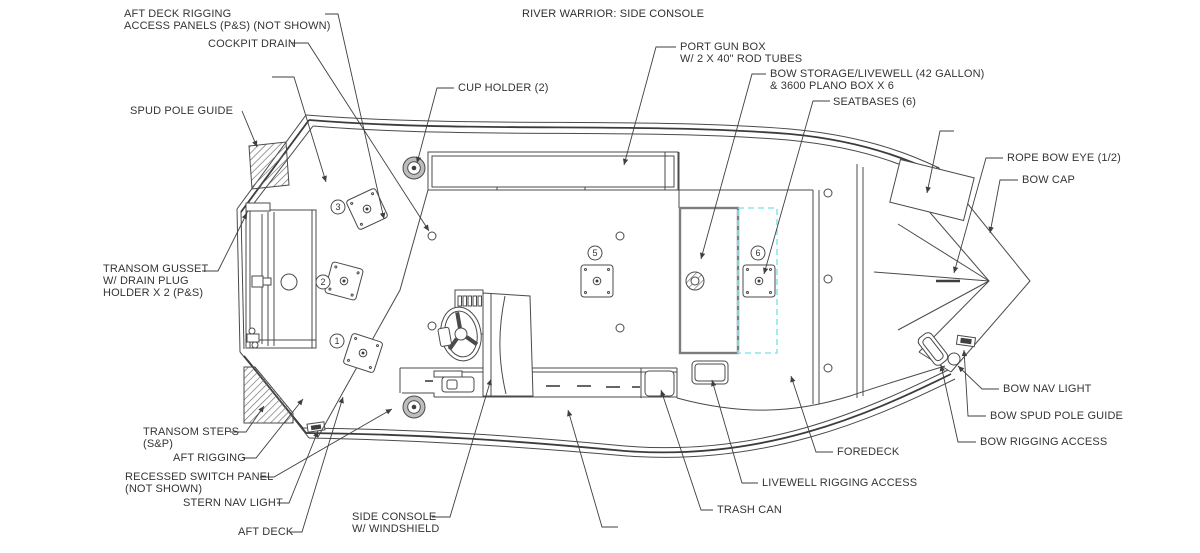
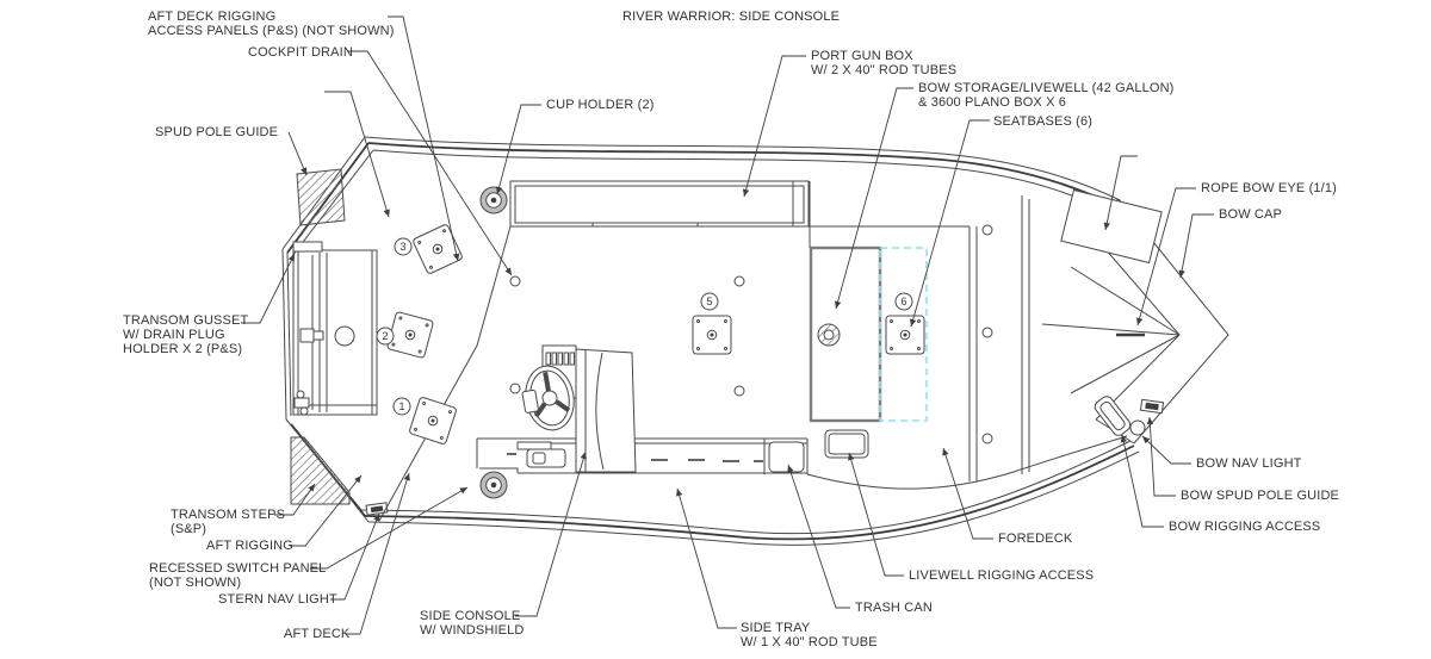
  1
  2
  3
  5
  6
  RIVER WARRIOR: SIDE CONSOLE
  AFT DECK RIGGING
  ACCESS PANELS (P&S) (NOT SHOWN)
  COCKPIT DRAIN
  SPUD POLE GUIDE
  CUP HOLDER (2)
  PORT GUN BOX
  W/ 2 X 40" ROD TUBES
  BOW STORAGE/LIVEWELL (42 GALLON)
  & 3600 PLANO BOX X 6
  SEATBASES (6)
- ROPE BOW EYE (1/2)
+ ROPE BOW EYE (1/1)
  BOW CAP
  TRANSOM GUSSET
  W/ DRAIN PLUG
  HOLDER X 2 (P&S)
  BOW NAV LIGHT
  BOW SPUD POLE GUIDE
  BOW RIGGING ACCESS
  TRANSOM STEPS
  (S&P)
  FOREDECK
  AFT RIGGING
  RECESSED SWITCH PANEL
  (NOT SHOWN)
  STERN NAV LIGHT
  TRASH CAN
  SIDE CONSOLE
  W/ WINDSHIELD
+ SIDE TRAY
+ W/ 1 X 40" ROD TUBE
  AFT DECK
  LIVEWELL RIGGING ACCESS
